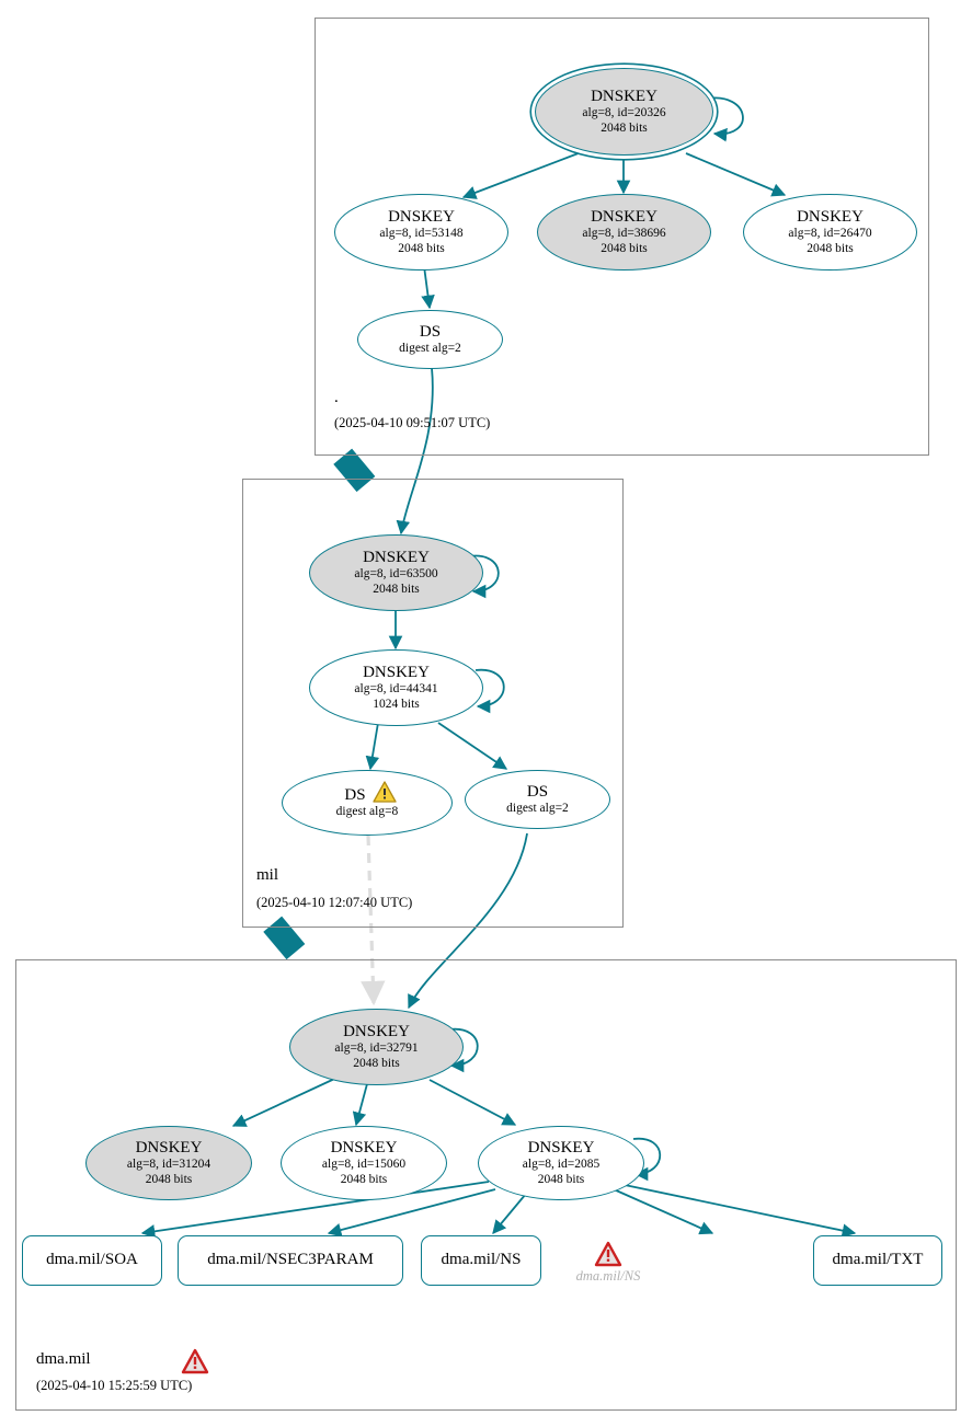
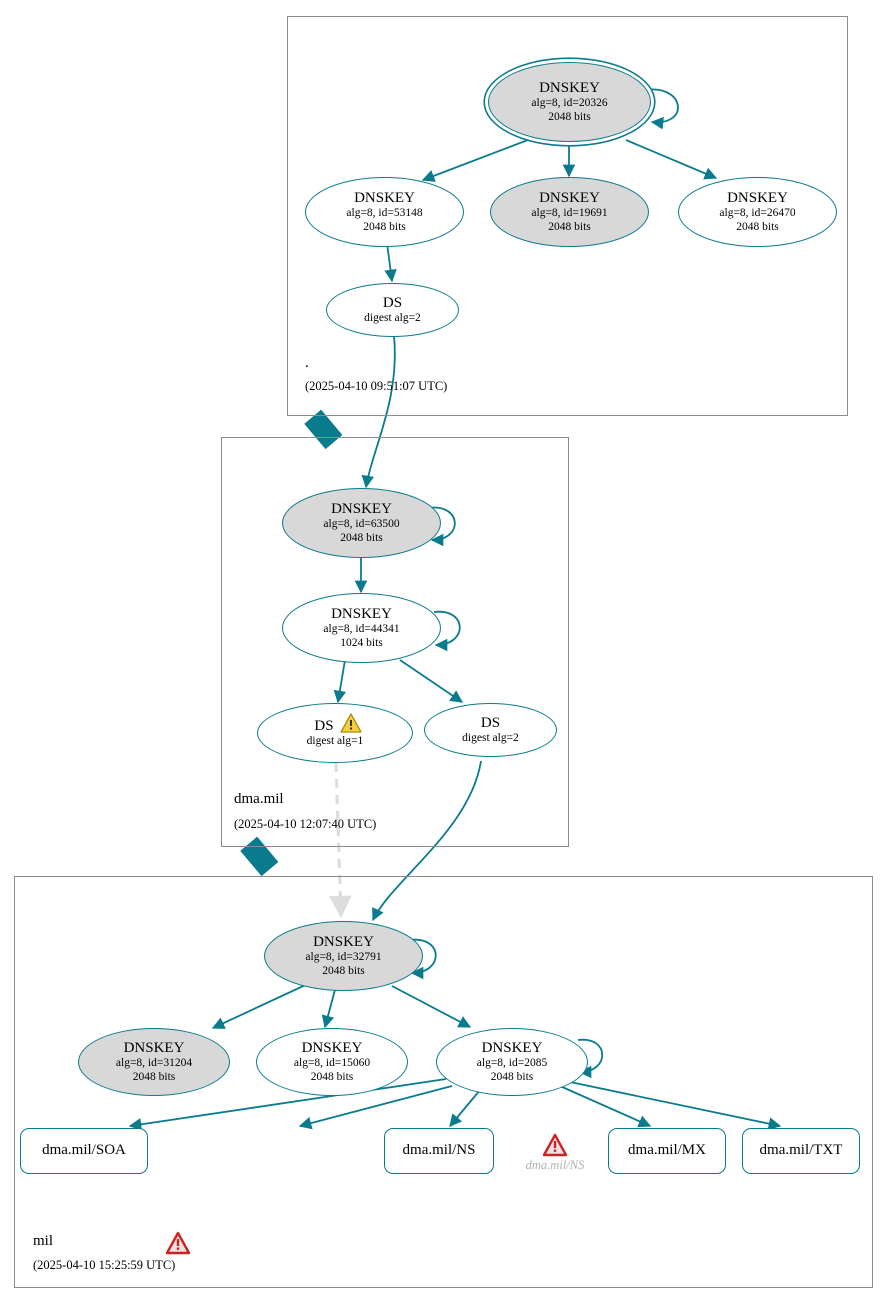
  .
  (2025-04-10 09:51:07 UTC)
  DNSKEY
  alg=8, id=20326
  2048 bits
  DNSKEY
  alg=8, id=53148
  2048 bits
  DNSKEY
- alg=8, id=38696
+ alg=8, id=19691
  2048 bits
  DNSKEY
  alg=8, id=26470
  2048 bits
  DS
  digest alg=2
- mil
+ dma.mil
  (2025-04-10 12:07:40 UTC)
  DNSKEY
  alg=8, id=63500
  2048 bits
  DNSKEY
  alg=8, id=44341
  1024 bits
  DS
- digest alg=8
+ digest alg=1
  DS
  digest alg=2
- dma.mil
+ mil
  (2025-04-10 15:25:59 UTC)
  DNSKEY
  alg=8, id=32791
  2048 bits
  DNSKEY
  alg=8, id=31204
  2048 bits
  DNSKEY
  alg=8, id=15060
  2048 bits
  DNSKEY
  alg=8, id=2085
  2048 bits
  dma.mil/SOA
- dma.mil/NSEC3PARAM
  dma.mil/NS
+ dma.mil/MX
  dma.mil/TXT
  dma.mil/NS
